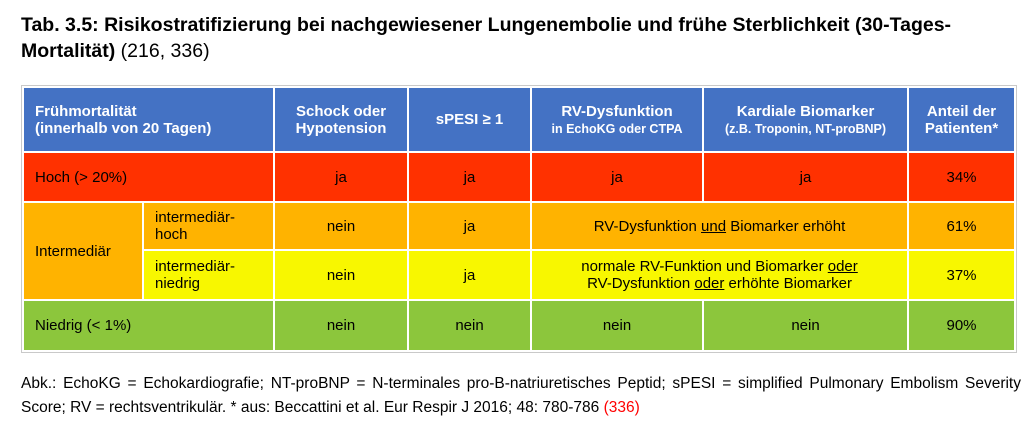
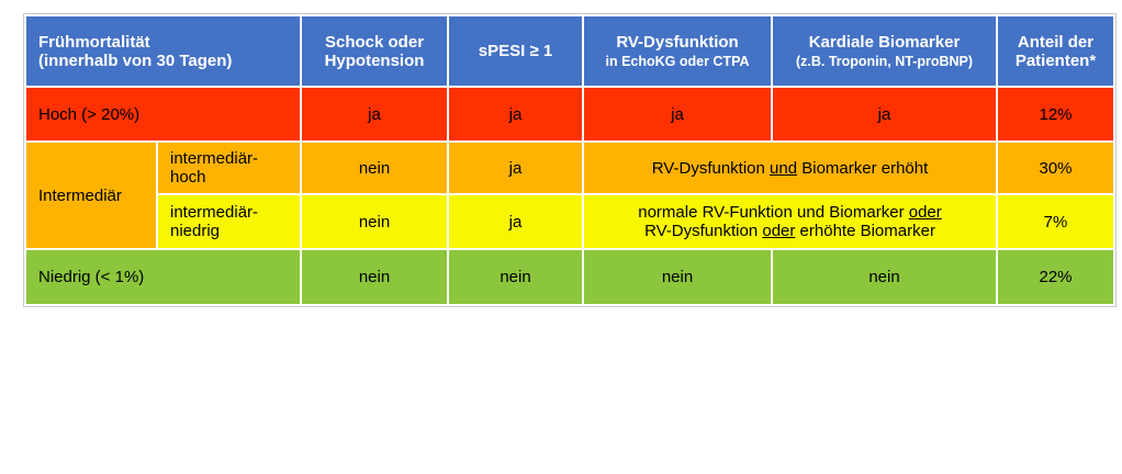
- Tab. 3.5: Risikostratifizierung bei nachgewiesener Lungenembolie und frühe Sterblichkeit (30-Tages-Mortalität) (216, 336)
- Frühmortalität (innerhalb von 20 Tagen)	Schock oder Hypotension	sPESI ≥ 1	RV-Dysfunktion in EchoKG oder CTPA	Kardiale Biomarker (z.B. Troponin, NT-proBNP)	Anteil der Patienten*
+ Frühmortalität (innerhalb von 30 Tagen)	Schock oder Hypotension	sPESI ≥ 1	RV-Dysfunktion in EchoKG oder CTPA	Kardiale Biomarker (z.B. Troponin, NT-proBNP)	Anteil der Patienten*
- Hoch (> 20%)	ja	ja	ja	ja	34%
+ Hoch (> 20%)	ja	ja	ja	ja	12%
- Intermediär	intermediär-hoch	nein	ja	RV-Dysfunktion und Biomarker erhöht	61%
+ Intermediär	intermediär-hoch	nein	ja	RV-Dysfunktion und Biomarker erhöht	30%
- intermediär-niedrig	nein	ja	normale RV-Funktion und Biomarker oderRV-Dysfunktion oder erhöhte Biomarker	37%
+ intermediär-niedrig	nein	ja	normale RV-Funktion und Biomarker oderRV-Dysfunktion oder erhöhte Biomarker	7%
- Niedrig (< 1%)	nein	nein	nein	nein	90%
+ Niedrig (< 1%)	nein	nein	nein	nein	22%
- Abk.: EchoKG = Echokardiografie; NT-proBNP = N-terminales pro-B-natriuretisches Peptid; sPESI = simplified Pulmonary Embolism Severity Score; RV = rechtsventrikulär. * aus: Beccattini et al. Eur Respir J 2016; 48: 780-786 (336)
